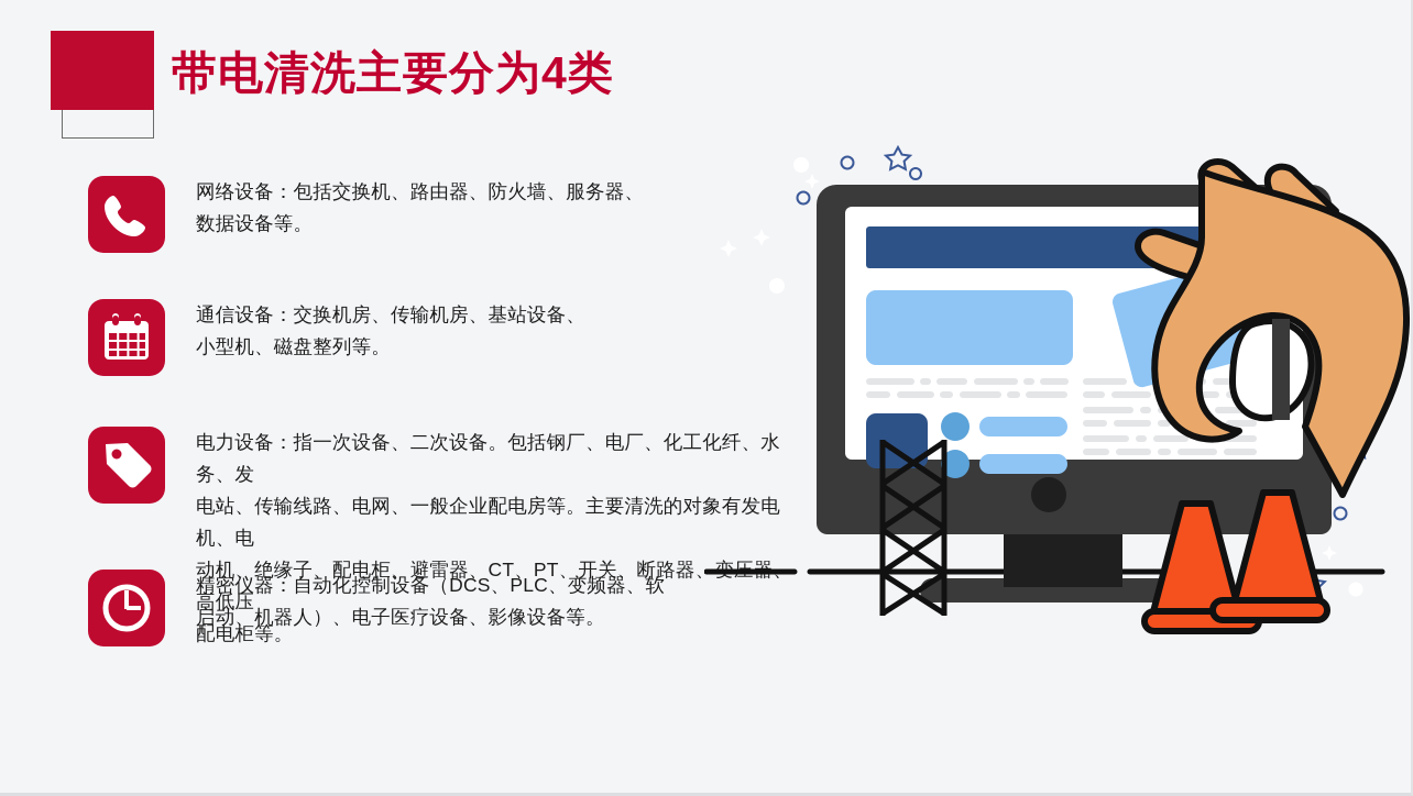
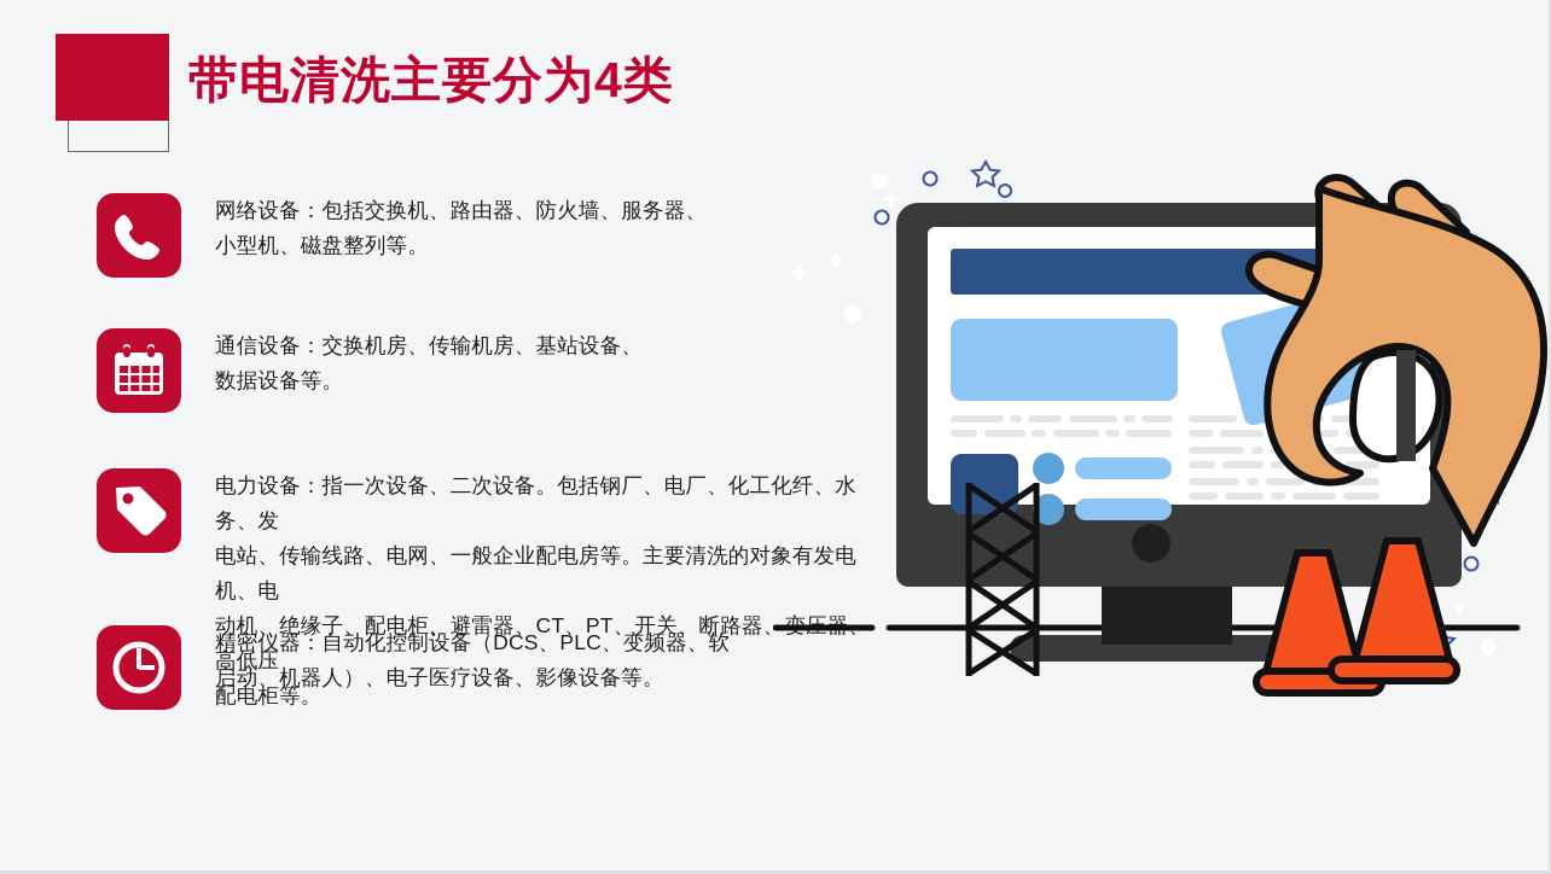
  带电清洗主要分为4类
  网络设备：包括交换机、路由器、防火墙、服务器、
- 数据设备等。
+ 小型机、磁盘整列等。
  通信设备：交换机房、传输机房、基站设备、
- 小型机、磁盘整列等。
+ 数据设备等。
  电力设备：指一次设备、二次设备。包括钢厂、电厂、化工化纤、水务、发
  电站、传输线路、电网、一般企业配电房等。主要清洗的对象有发电机、电
  动机、绝缘子、配电柜、避雷器、CT、PT、开关、断路器、高低压
  配电柜等。
  精密仪器：自动化控制设备（DCS、PLC、变频器、软
  启动、机器人）、电子医疗设备、影像设备等。
